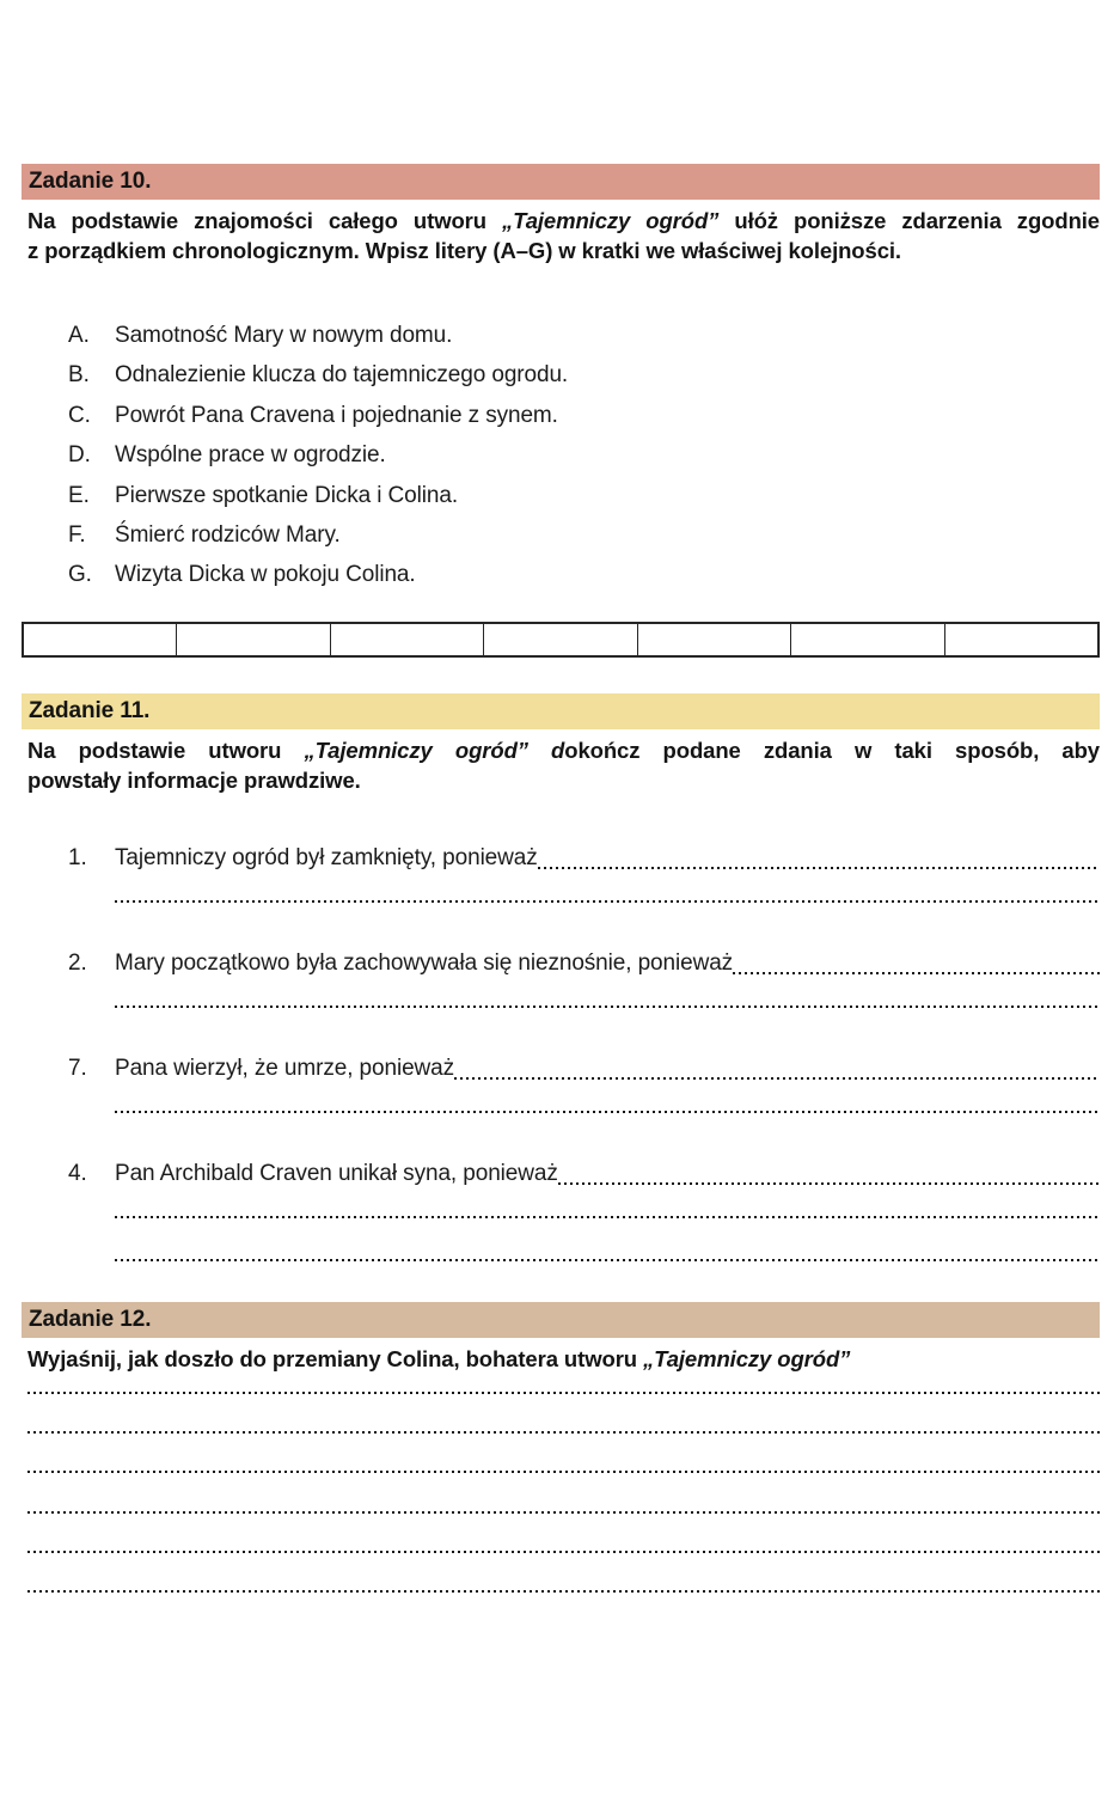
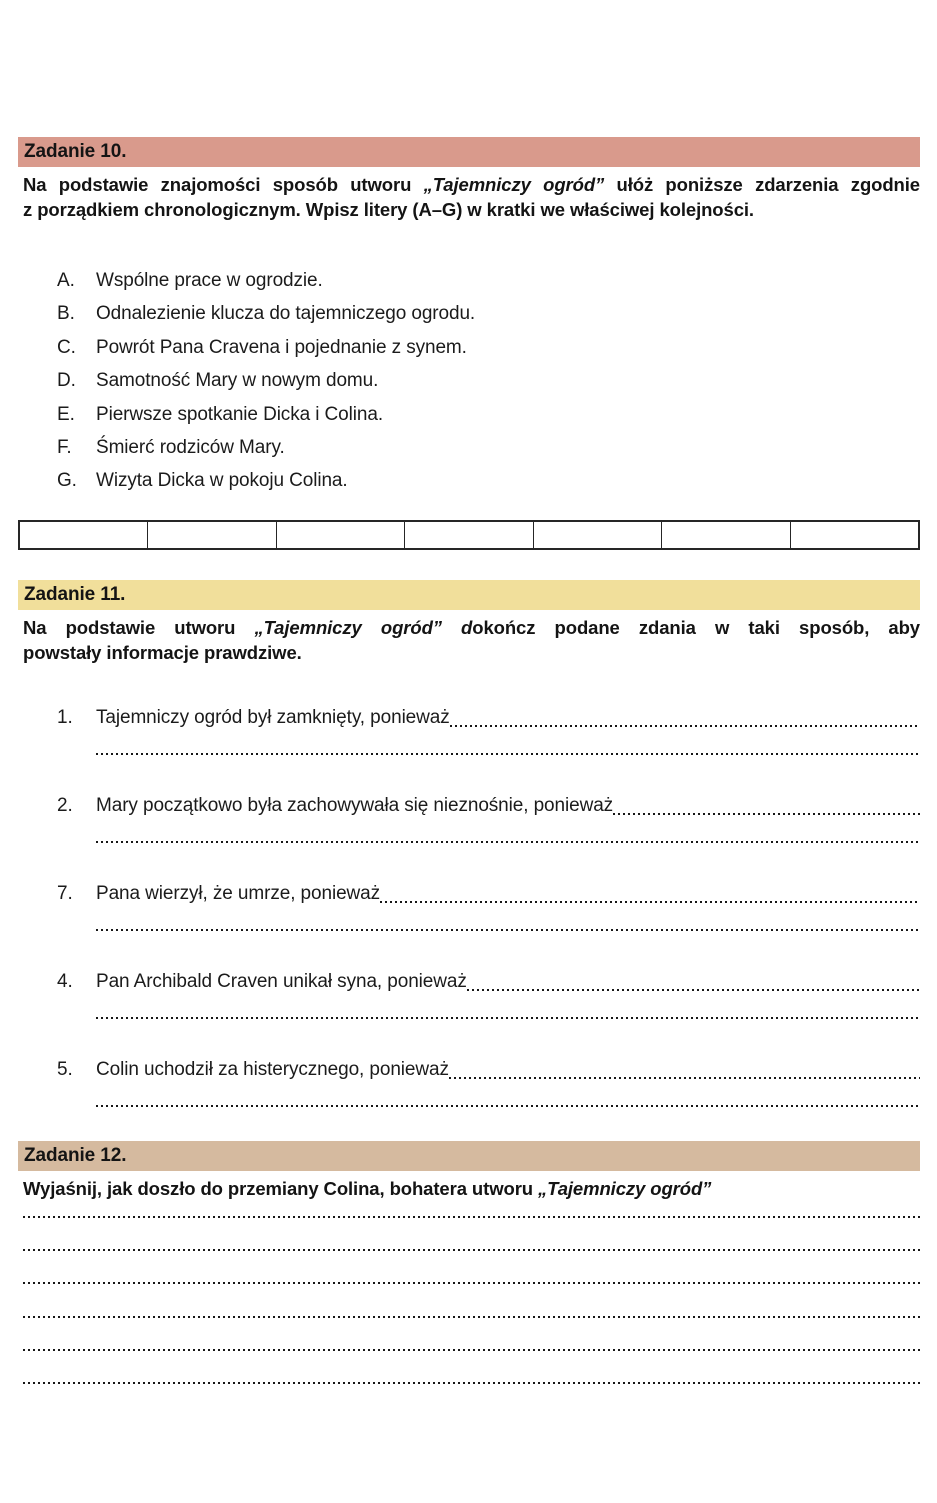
  Zadanie 10.
- Na podstawie znajomości całego utworu „Tajemniczy ogród” ułóż poniższe zdarzenia zgodnie
+ Na podstawie znajomości sposób utworu „Tajemniczy ogród” ułóż poniższe zdarzenia zgodnie
  z porządkiem chronologicznym. Wpisz litery (A–G) w kratki we właściwej kolejności.
  A.
- Samotność Mary w nowym domu.
+ Wspólne prace w ogrodzie.
  B.
  Odnalezienie klucza do tajemniczego ogrodu.
  C.
  Powrót Pana Cravena i pojednanie z synem.
  D.
- Wspólne prace w ogrodzie.
+ Samotność Mary w nowym domu.
  E.
  Pierwsze spotkanie Dicka i Colina.
  F.
  Śmierć rodziców Mary.
  G.
  Wizyta Dicka w pokoju Colina.
  Zadanie 11.
  Na podstawie utworu „Tajemniczy ogród” dokończ podane zdania w taki sposób, aby
  powstały informacje prawdziwe.
  1.
  Tajemniczy ogród był zamknięty, ponieważ
  2.
  Mary początkowo była zachowywała się nieznośnie, ponieważ
  7.
  Pana wierzył, że umrze, ponieważ
  4.
  Pan Archibald Craven unikał syna, ponieważ
+ 5.
+ Colin uchodził za histerycznego, ponieważ
  Zadanie 12.
  Wyjaśnij, jak doszło do przemiany Colina, bohatera utworu „Tajemniczy ogród”
